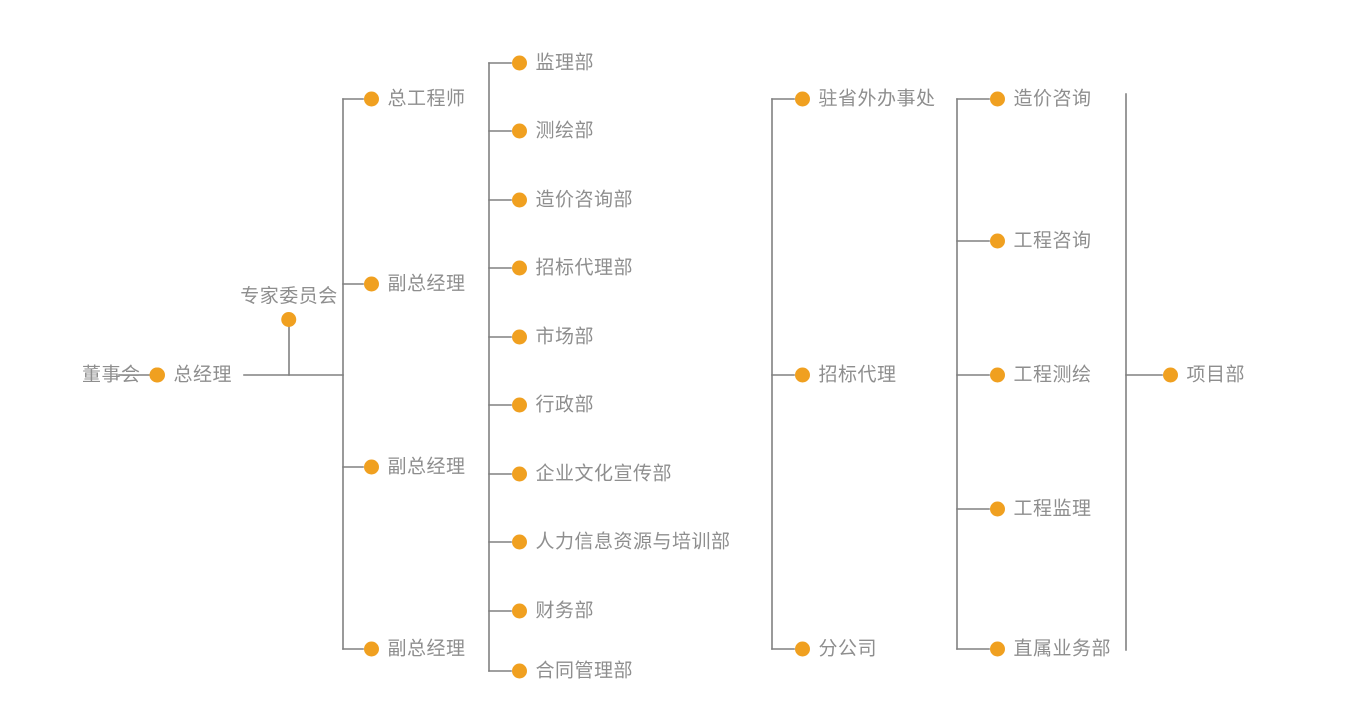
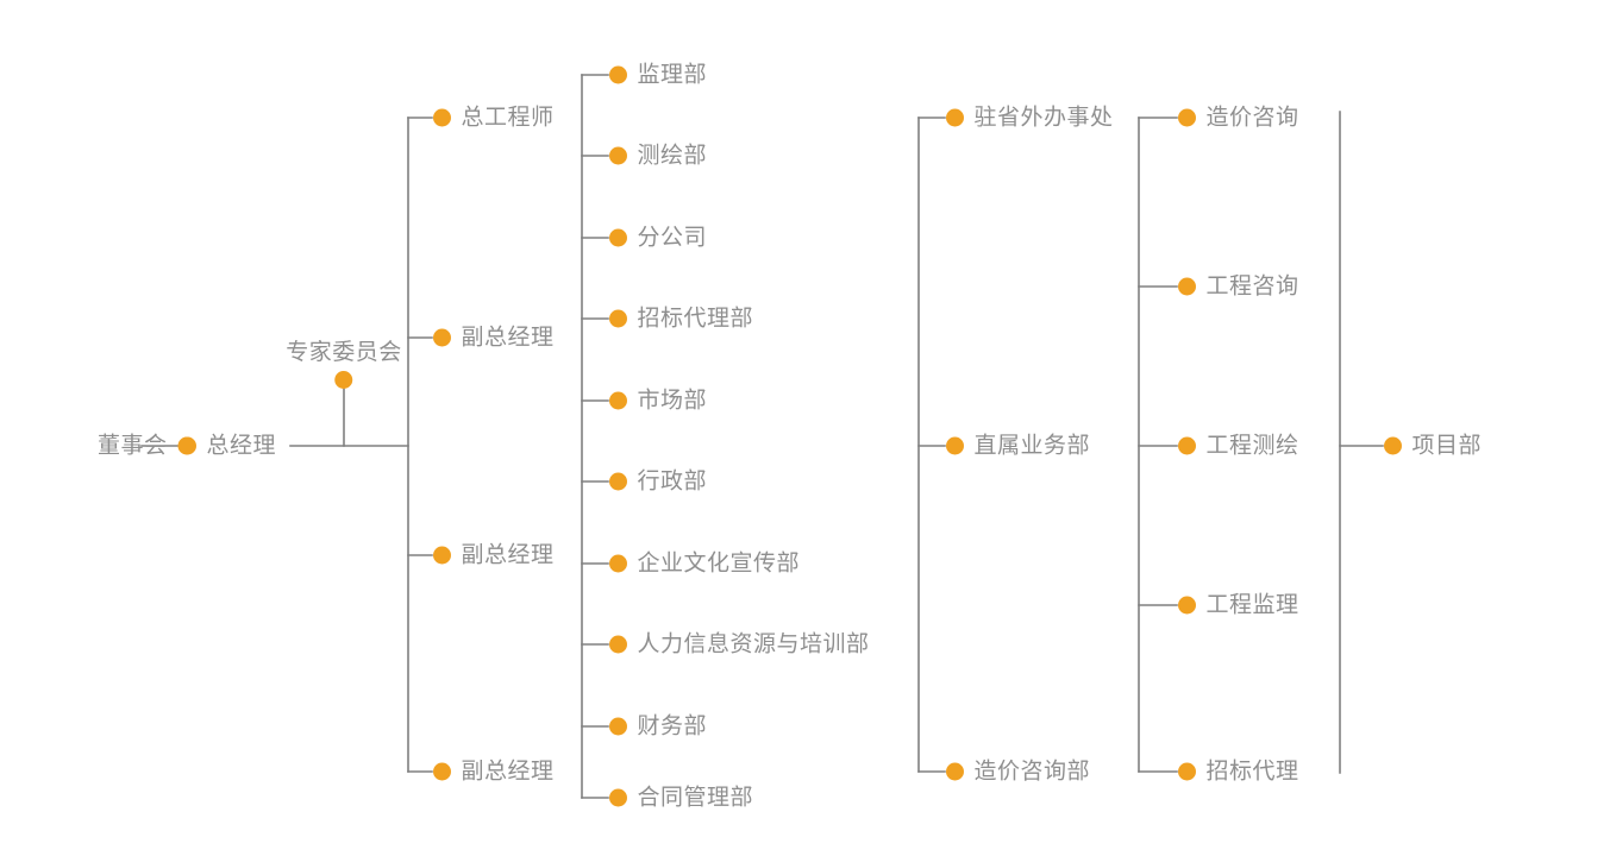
  董事会
  总经理
  专家委员会
  总工程师
  副总经理
  副总经理
  副总经理
  监理部
  测绘部
- 造价咨询部
+ 分公司
  招标代理部
  市场部
  行政部
  企业文化宣传部
  人力信息资源与培训部
  财务部
  合同管理部
  驻省外办事处
- 招标代理
+ 直属业务部
- 分公司
+ 造价咨询部
  造价咨询
  工程咨询
  工程测绘
  工程监理
- 直属业务部
+ 招标代理
  项目部
